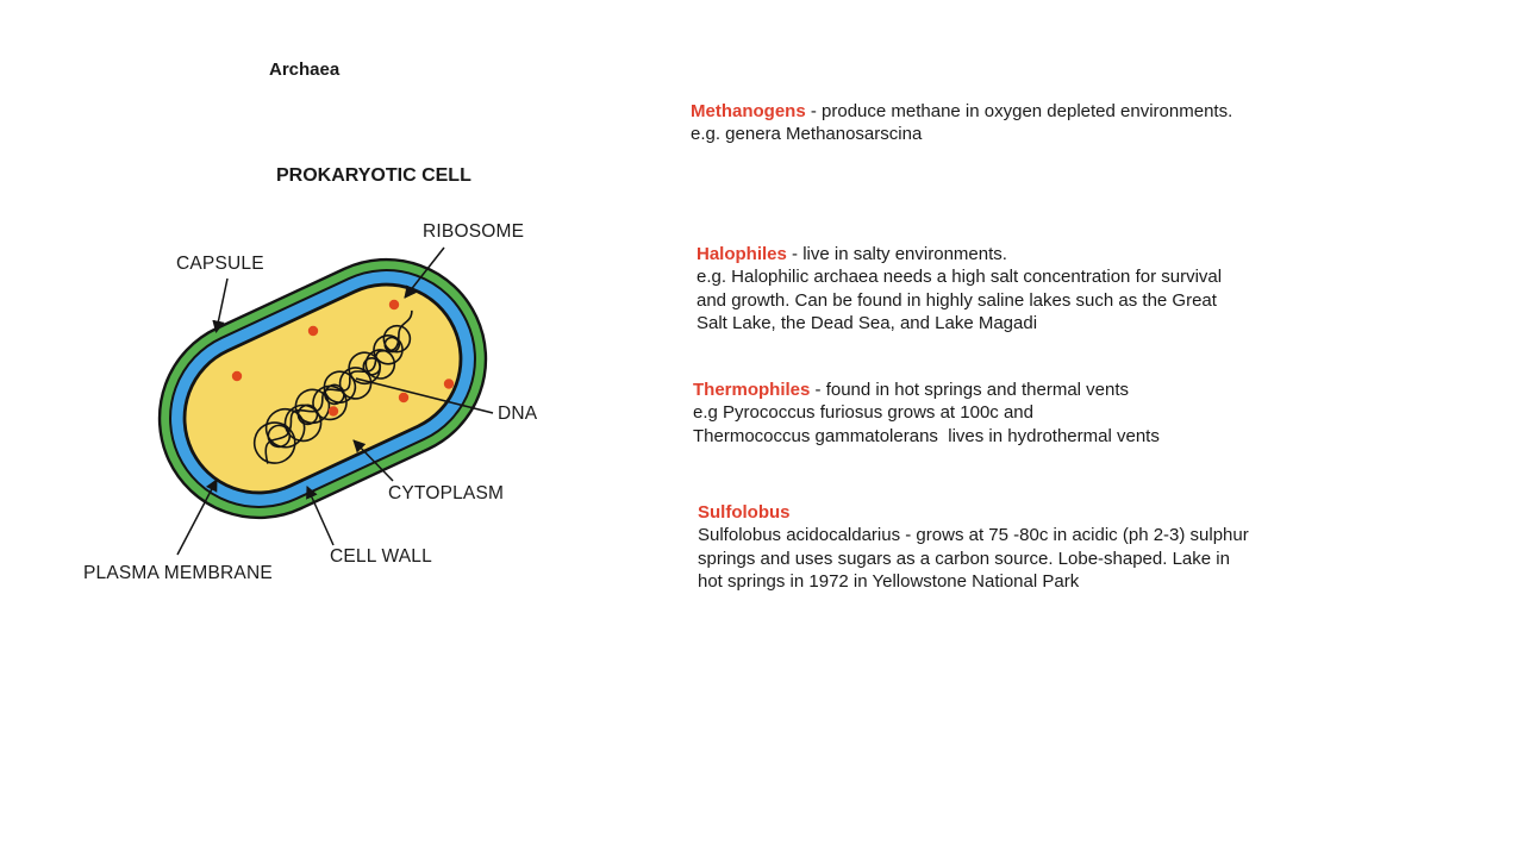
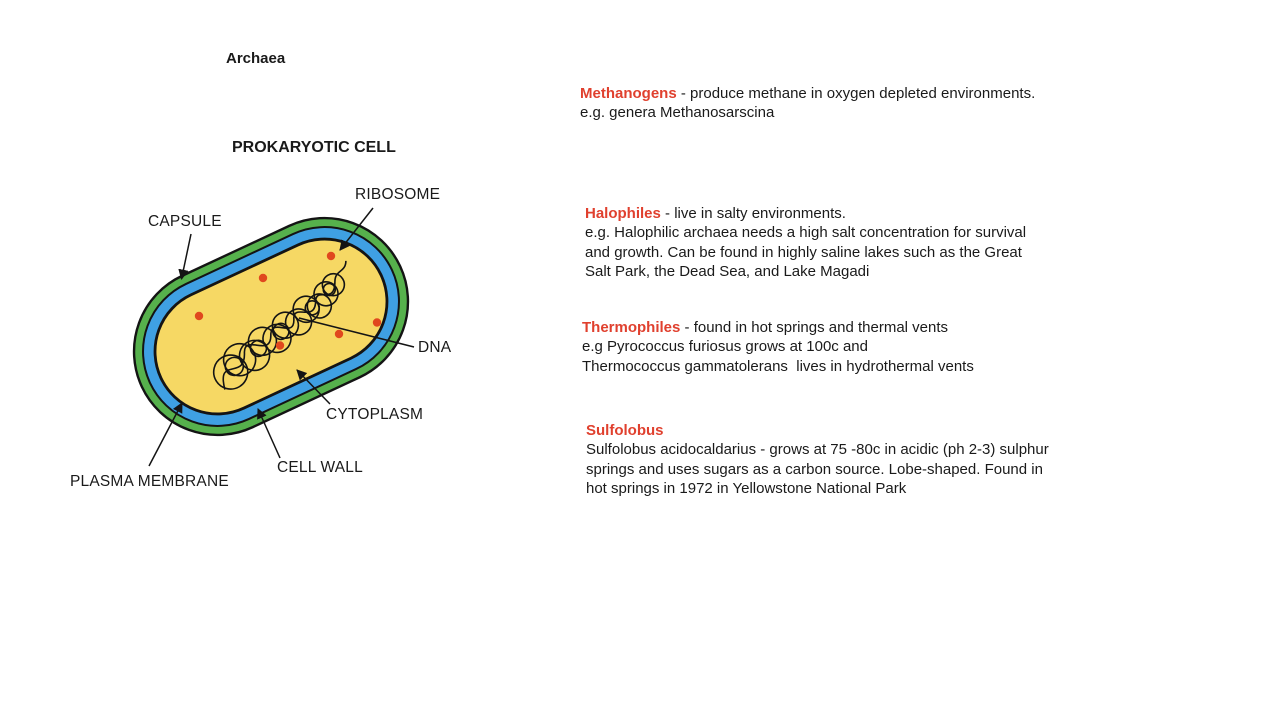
  Archaea
  PROKARYOTIC CELL
  CAPSULE
  RIBOSOME
  DNA
  CYTOPLASM
  CELL WALL
  PLASMA MEMBRANE
  Methanogens - produce methane in oxygen depleted environments.
  e.g. genera Methanosarscina
  Halophiles - live in salty environments.
  e.g. Halophilic archaea needs a high salt concentration for survival
  and growth. Can be found in highly saline lakes such as the Great
- Salt Lake, the Dead Sea, and Lake Magadi
+ Salt Park, the Dead Sea, and Lake Magadi
  Thermophiles - found in hot springs and thermal vents
  e.g Pyrococcus furiosus grows at 100c and
  Thermococcus gammatolerans lives in hydrothermal vents
  Sulfolobus
  Sulfolobus acidocaldarius - grows at 75 -80c in acidic (ph 2-3) sulphur
- springs and uses sugars as a carbon source. Lobe-shaped. Lake in
+ springs and uses sugars as a carbon source. Lobe-shaped. Found in
  hot springs in 1972 in Yellowstone National Park
